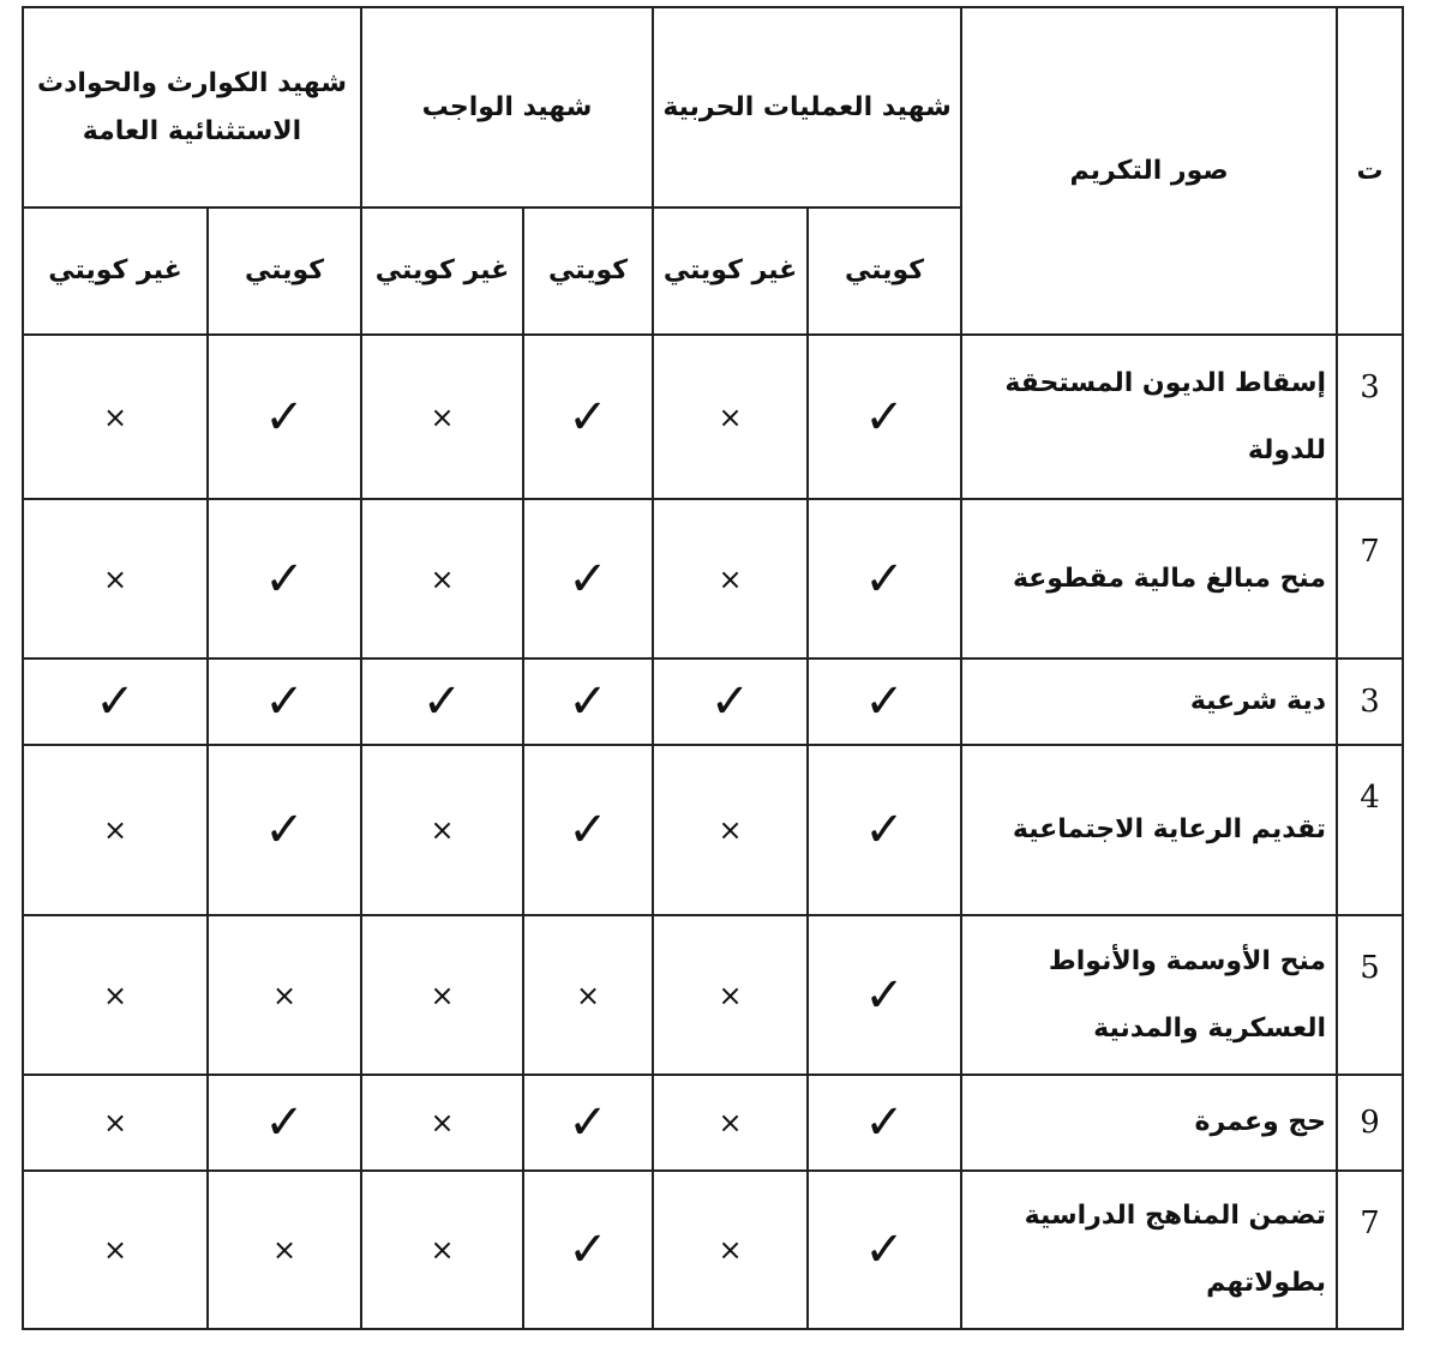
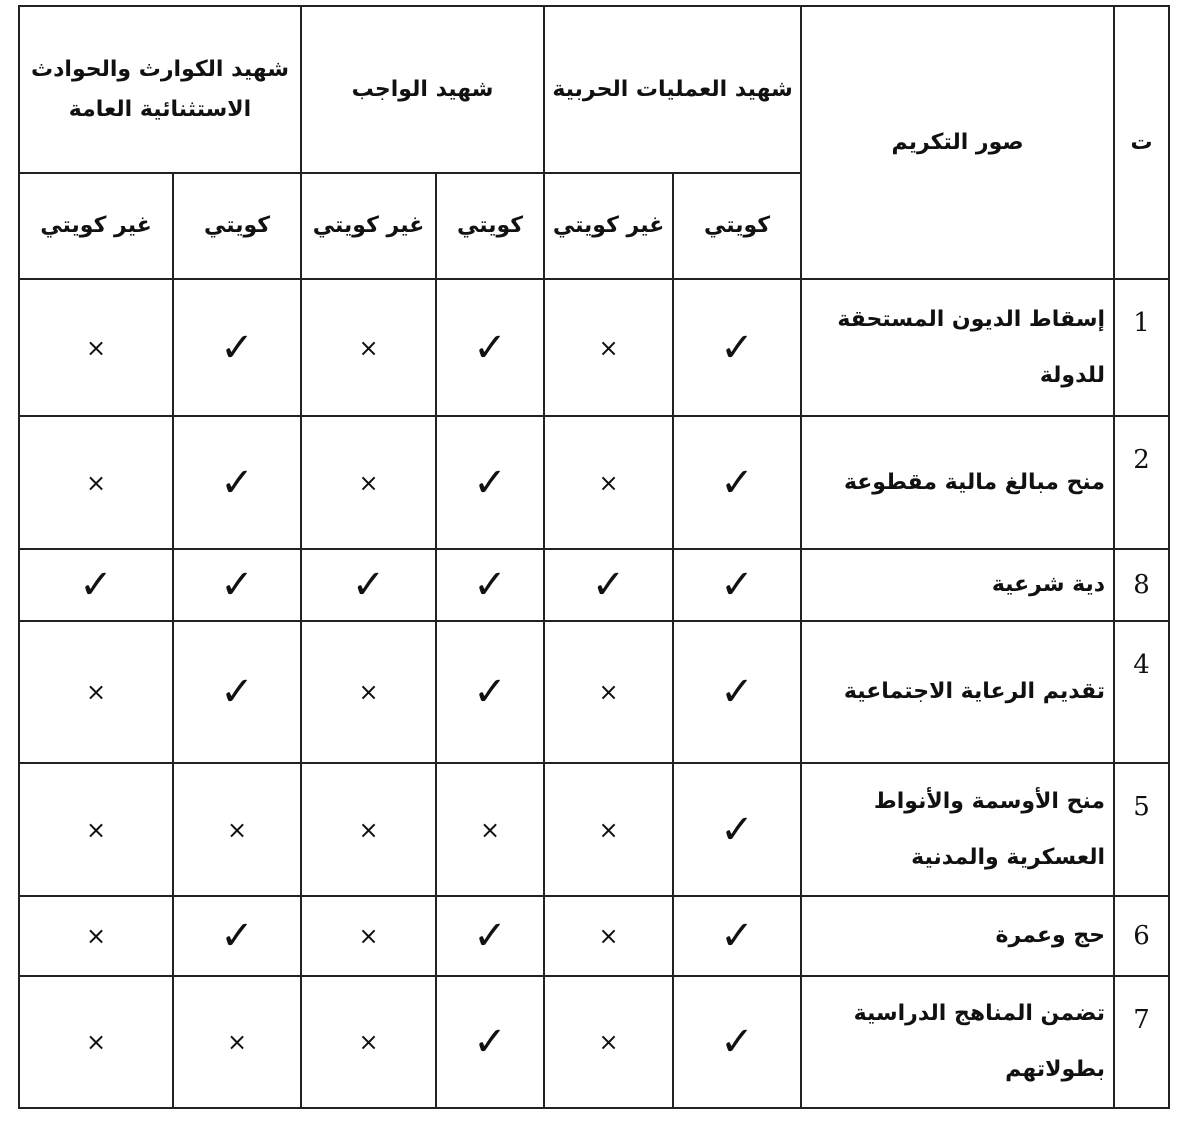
  ت	صور التكريم	شهيد العمليات الحربية	شهيد الواجب	شهيد الكوارث والحوادث الاستثنائية العامة
  كويتي	غير كويتي	كويتي	غير كويتي	كويتي	غير كويتي
- 3	إسقاط الديون المستحقة للدولة	✓	×	✓	×	✓	×
+ 1	إسقاط الديون المستحقة للدولة	✓	×	✓	×	✓	×
- 7	منح مبالغ مالية مقطوعة	✓	×	✓	×	✓	×
+ 2	منح مبالغ مالية مقطوعة	✓	×	✓	×	✓	×
- 3	دية شرعية	✓	✓	✓	✓	✓	✓
+ 8	دية شرعية	✓	✓	✓	✓	✓	✓
  4	تقديم الرعاية الاجتماعية	✓	×	✓	×	✓	×
  5	منح الأوسمة والأنواط العسكرية والمدنية	✓	×	×	×	×	×
- 9	حج وعمرة	✓	×	✓	×	✓	×
+ 6	حج وعمرة	✓	×	✓	×	✓	×
  7	تضمن المناهج الدراسية بطولاتهم	✓	×	✓	×	×	×
